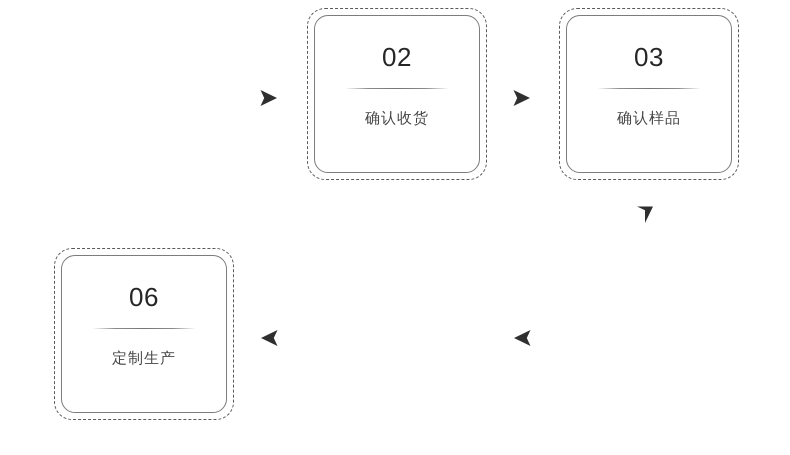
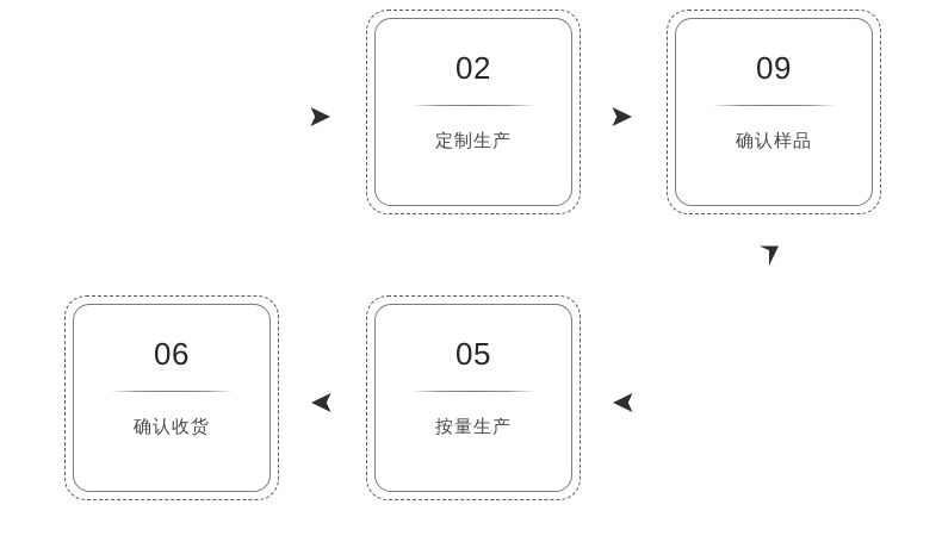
  02
- 确认收货
+ 定制生产
- 03
+ 09
  确认样品
  06
- 定制生产
+ 确认收货
+ 05
+ 按量生产
